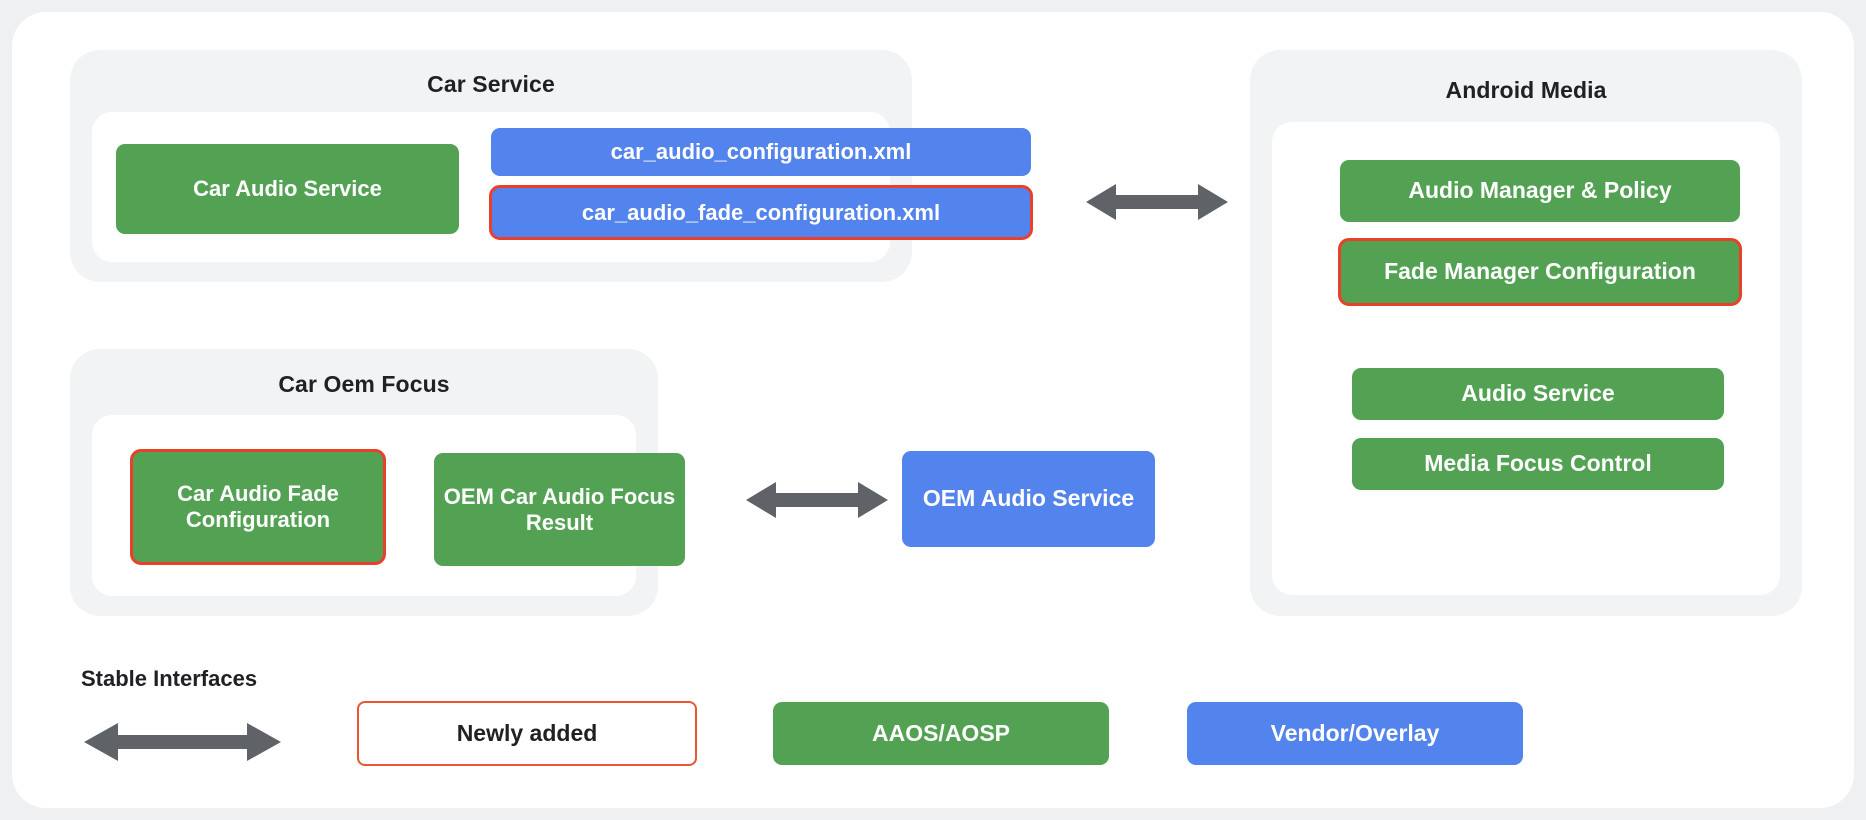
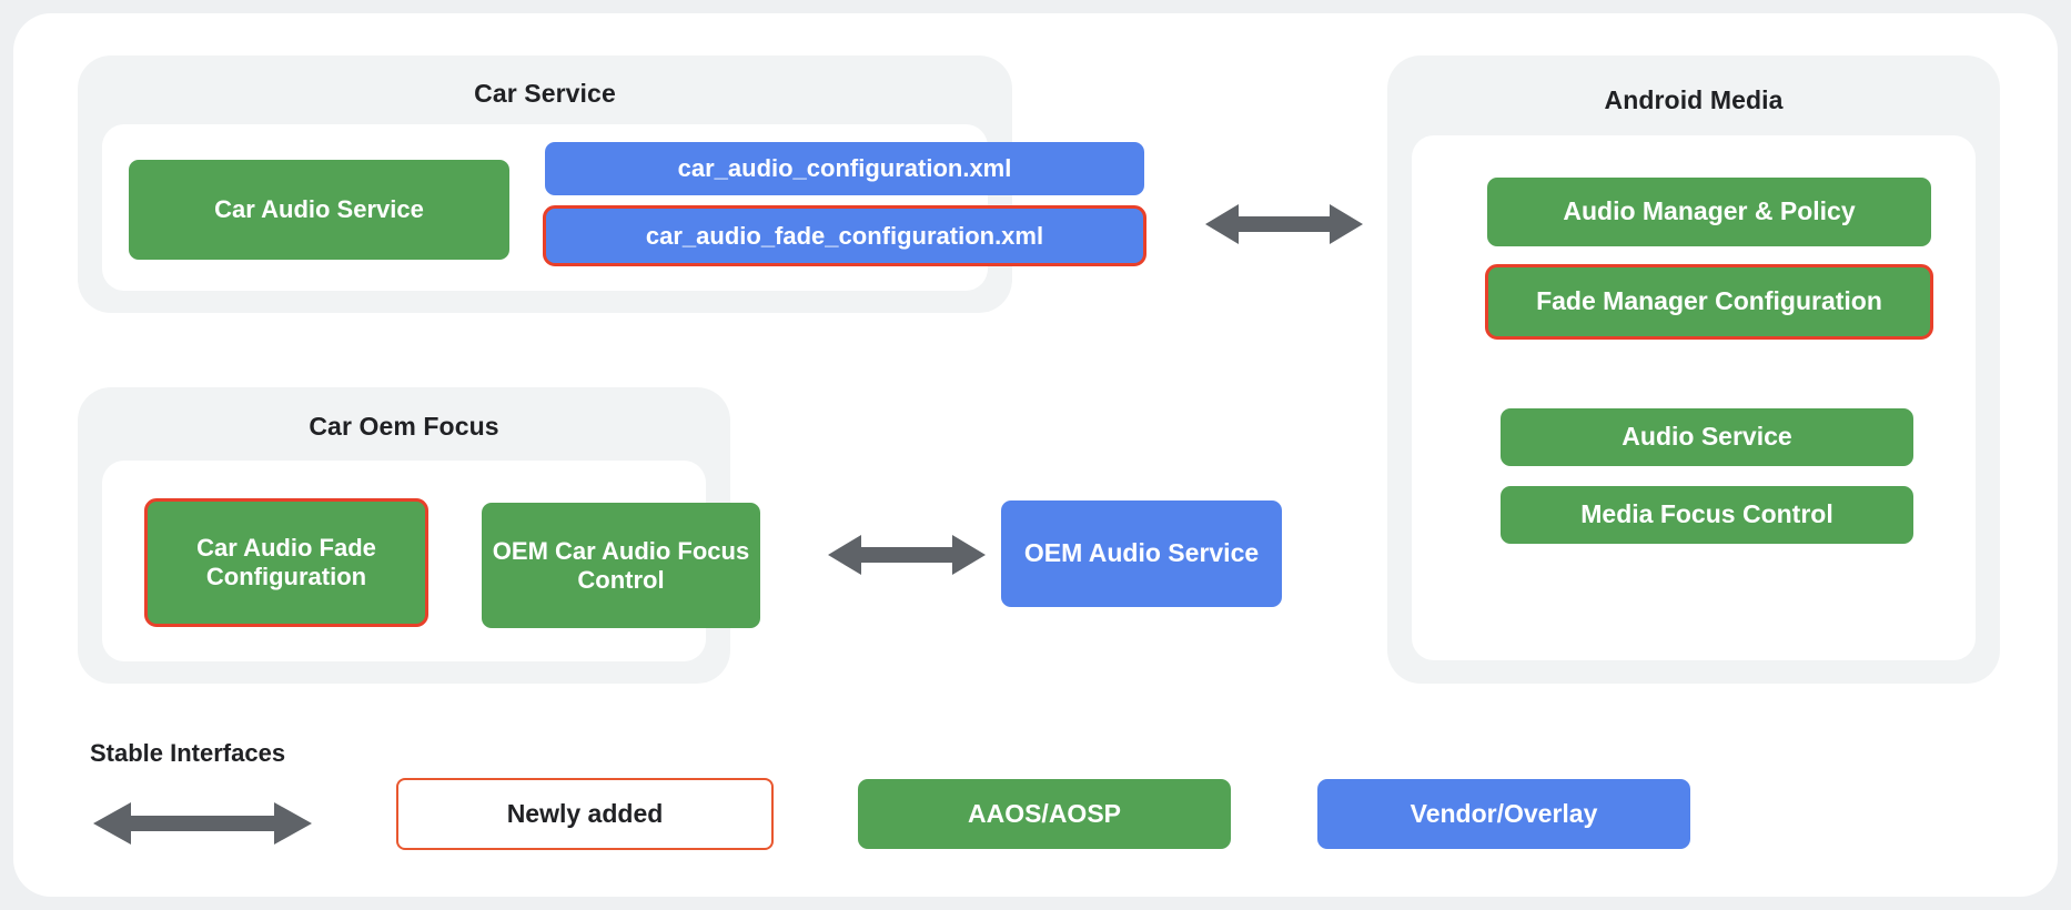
  Car Service
  Car Audio Service
  car_audio_configuration.xml
  car_audio_fade_configuration.xml
  Car Oem Focus
  Car Audio Fade Configuration
- OEM Car Audio Focus Result
+ OEM Car Audio Focus Control
  OEM Audio Service
  Android Media
  Audio Manager & Policy
  Fade Manager Configuration
  Audio Service
  Media Focus Control
  Stable Interfaces
  Newly added
  AAOS/AOSP
  Vendor/Overlay
